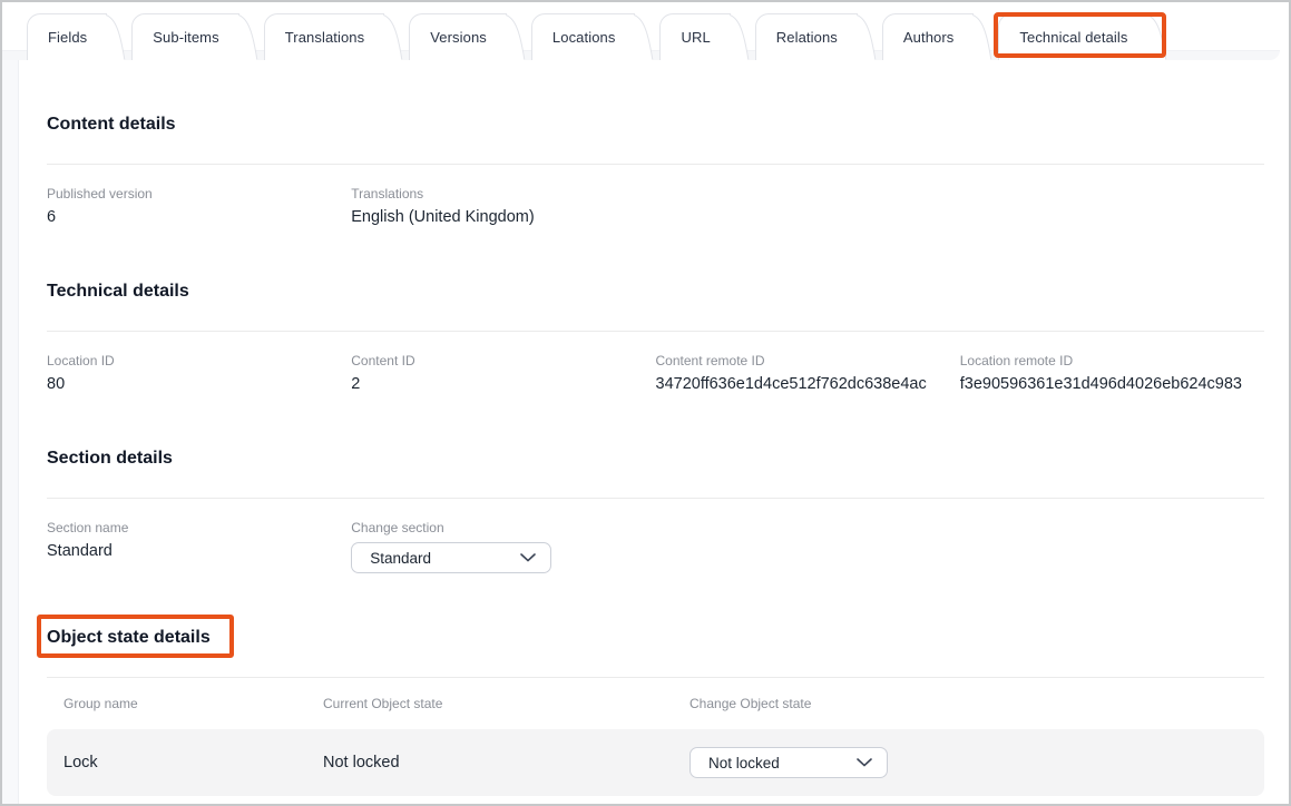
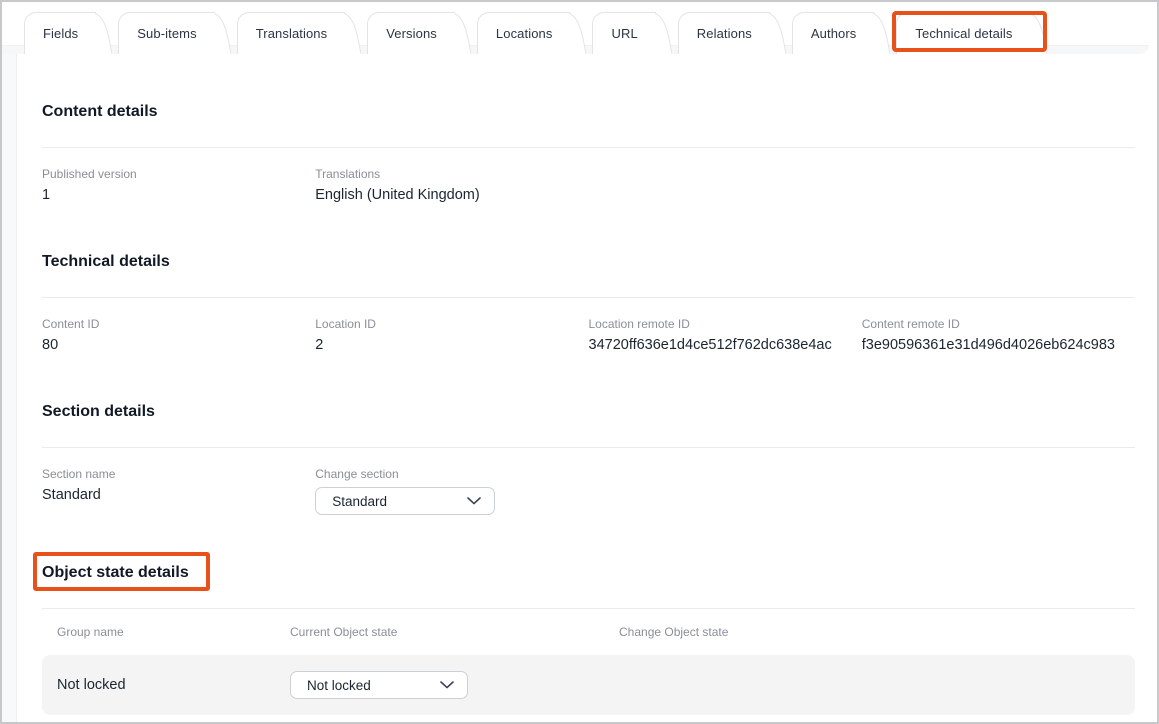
  Fields
  Sub-items
  Translations
  Versions
  Locations
  URL
  Relations
  Authors
  Technical details
  Content details
  Published version
- 6
+ 1
  Translations
  English (United Kingdom)
  Technical details
- Location ID
+ Content ID
  80
- Content ID
+ Location ID
  2
- Content remote ID
+ Location remote ID
  34720ff636e1d4ce512f762dc638e4ac
- Location remote ID
+ Content remote ID
  f3e90596361e31d496d4026eb624c983
  Section details
  Section name
  Standard
  Change section
  Standard
  Object state details
  Group name
  Current Object state
  Change Object state
- Lock
  Not locked
  Not locked
